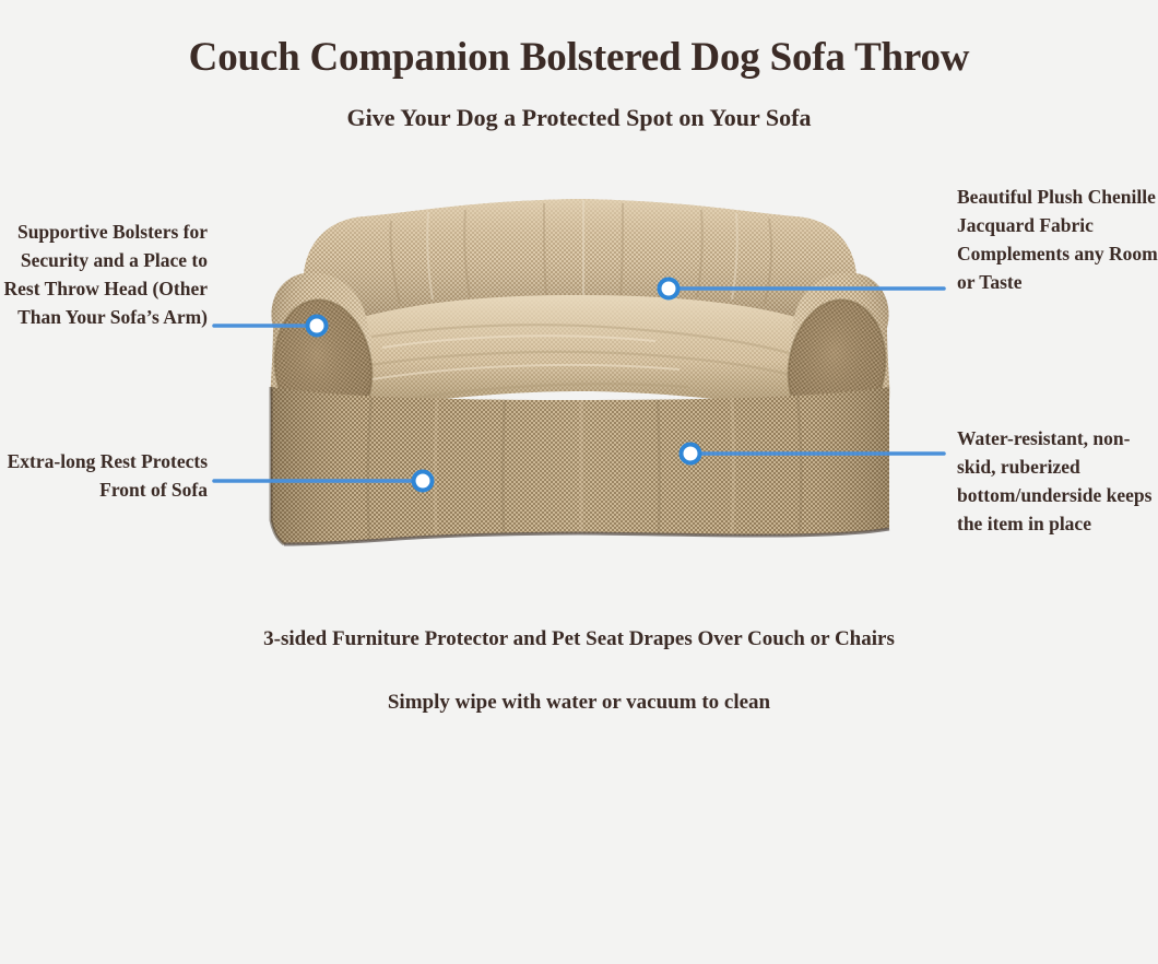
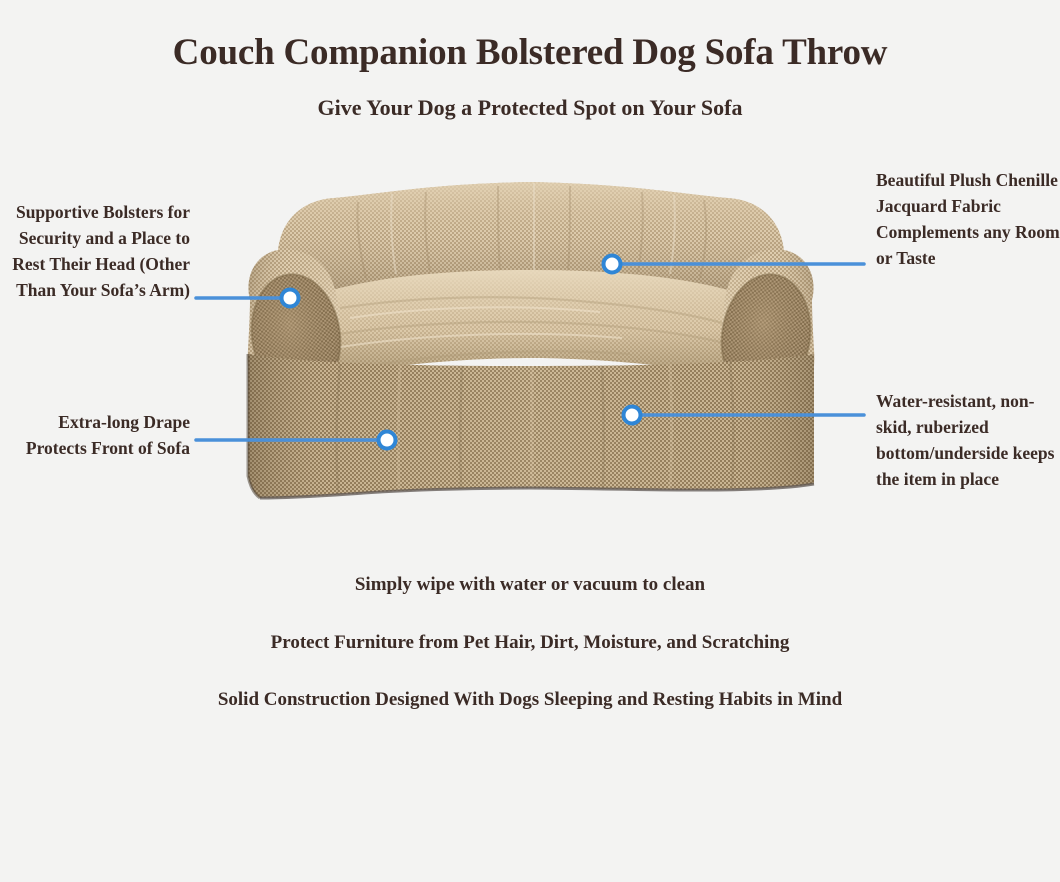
  Couch Companion Bolstered Dog Sofa Throw
  Give Your Dog a Protected Spot on Your Sofa
- Supportive Bolsters for Security and a Place to Rest Throw Head (Other Than Your Sofa’s Arm)
+ Supportive Bolsters for Security and a Place to Rest Their Head (Other Than Your Sofa’s Arm)
- Extra-long Rest Protects Front of Sofa
+ Extra-long Drape Protects Front of Sofa
  Beautiful Plush Chenille Jacquard Fabric Complements any Room or Taste
  Water-resistant, non-skid, ruberized bottom/underside keeps the item in place
- 3-sided Furniture Protector and Pet Seat Drapes Over Couch or Chairs
  Simply wipe with water or vacuum to clean
+ Protect Furniture from Pet Hair, Dirt, Moisture, and Scratching
+ Solid Construction Designed With Dogs Sleeping and Resting Habits in Mind
